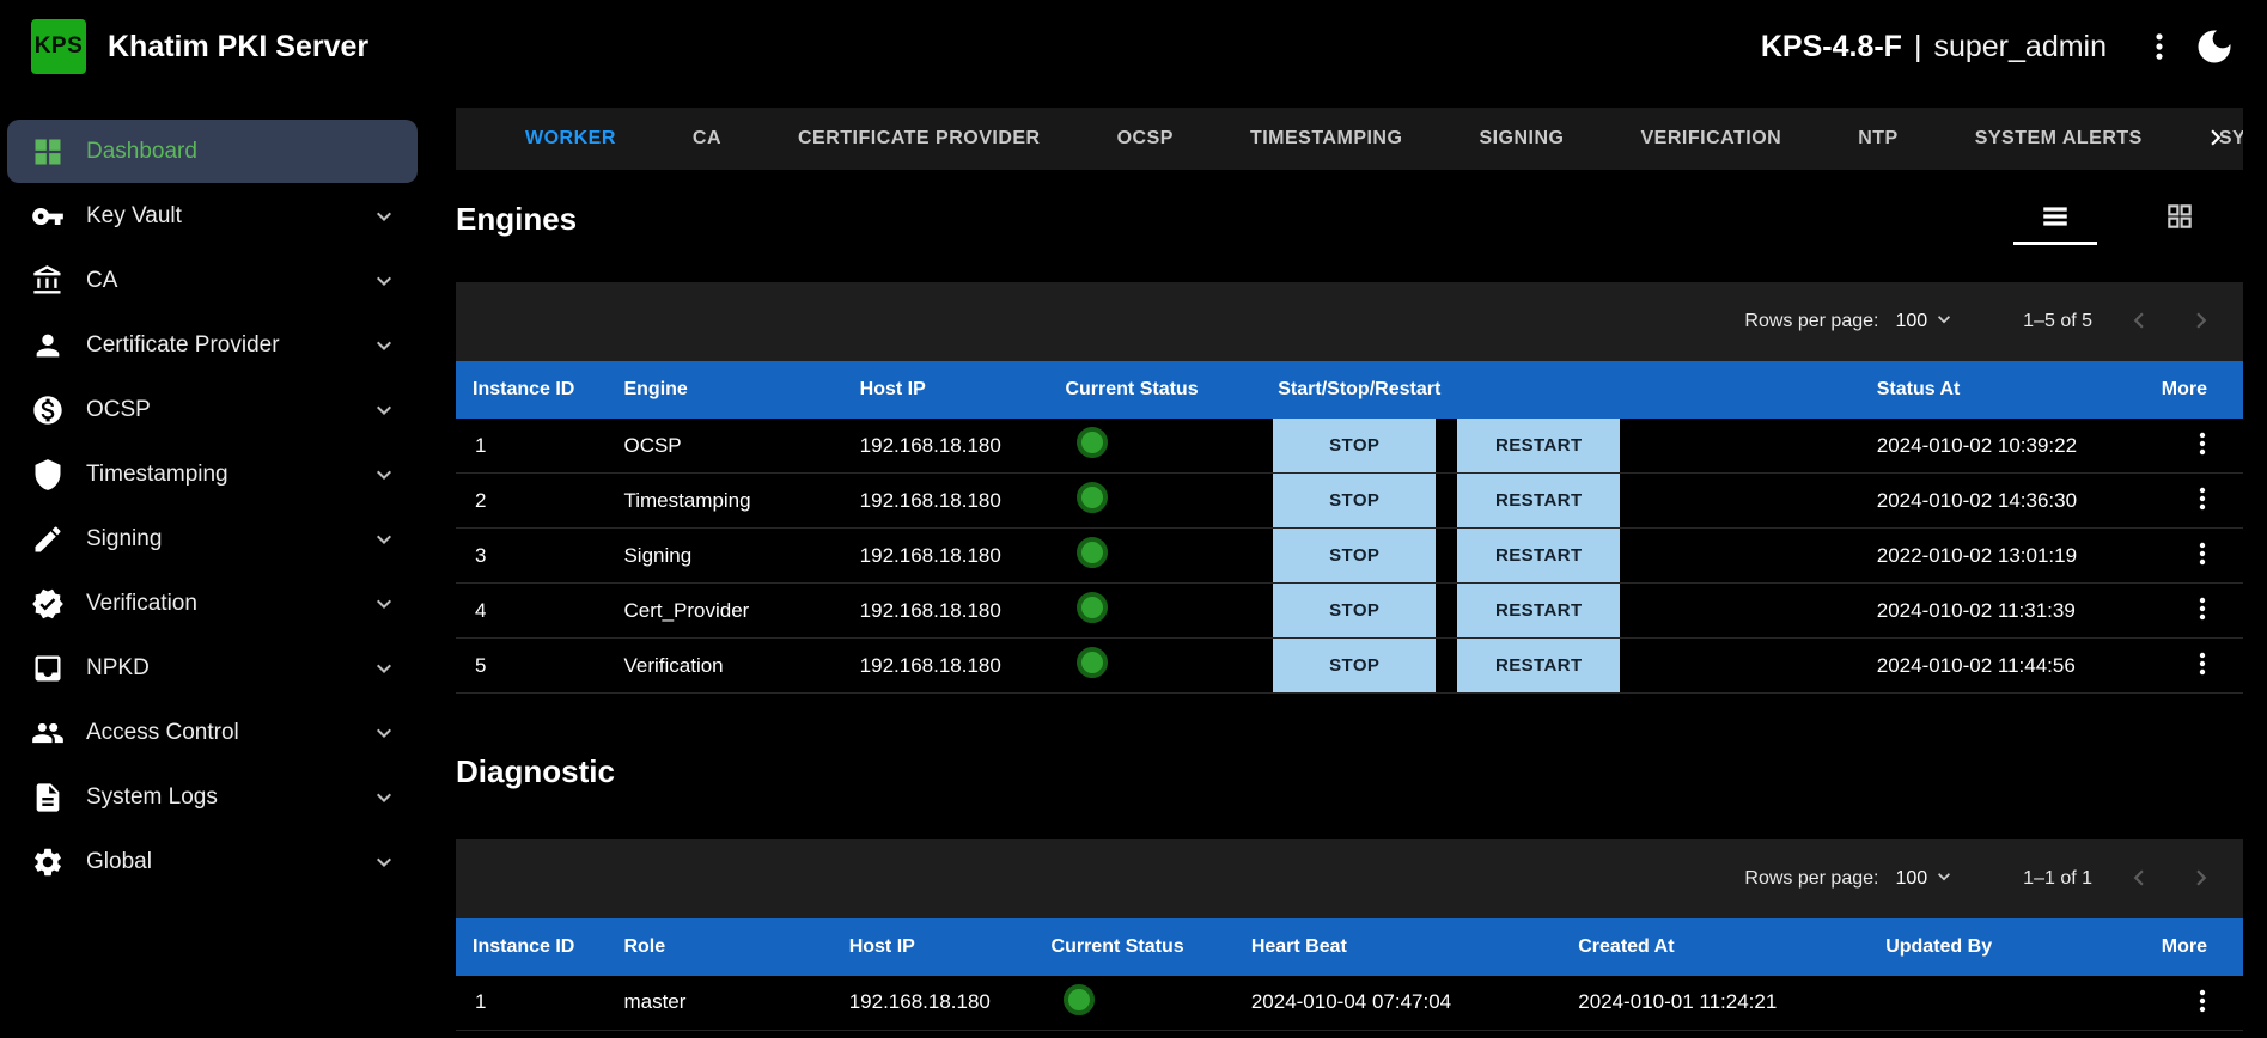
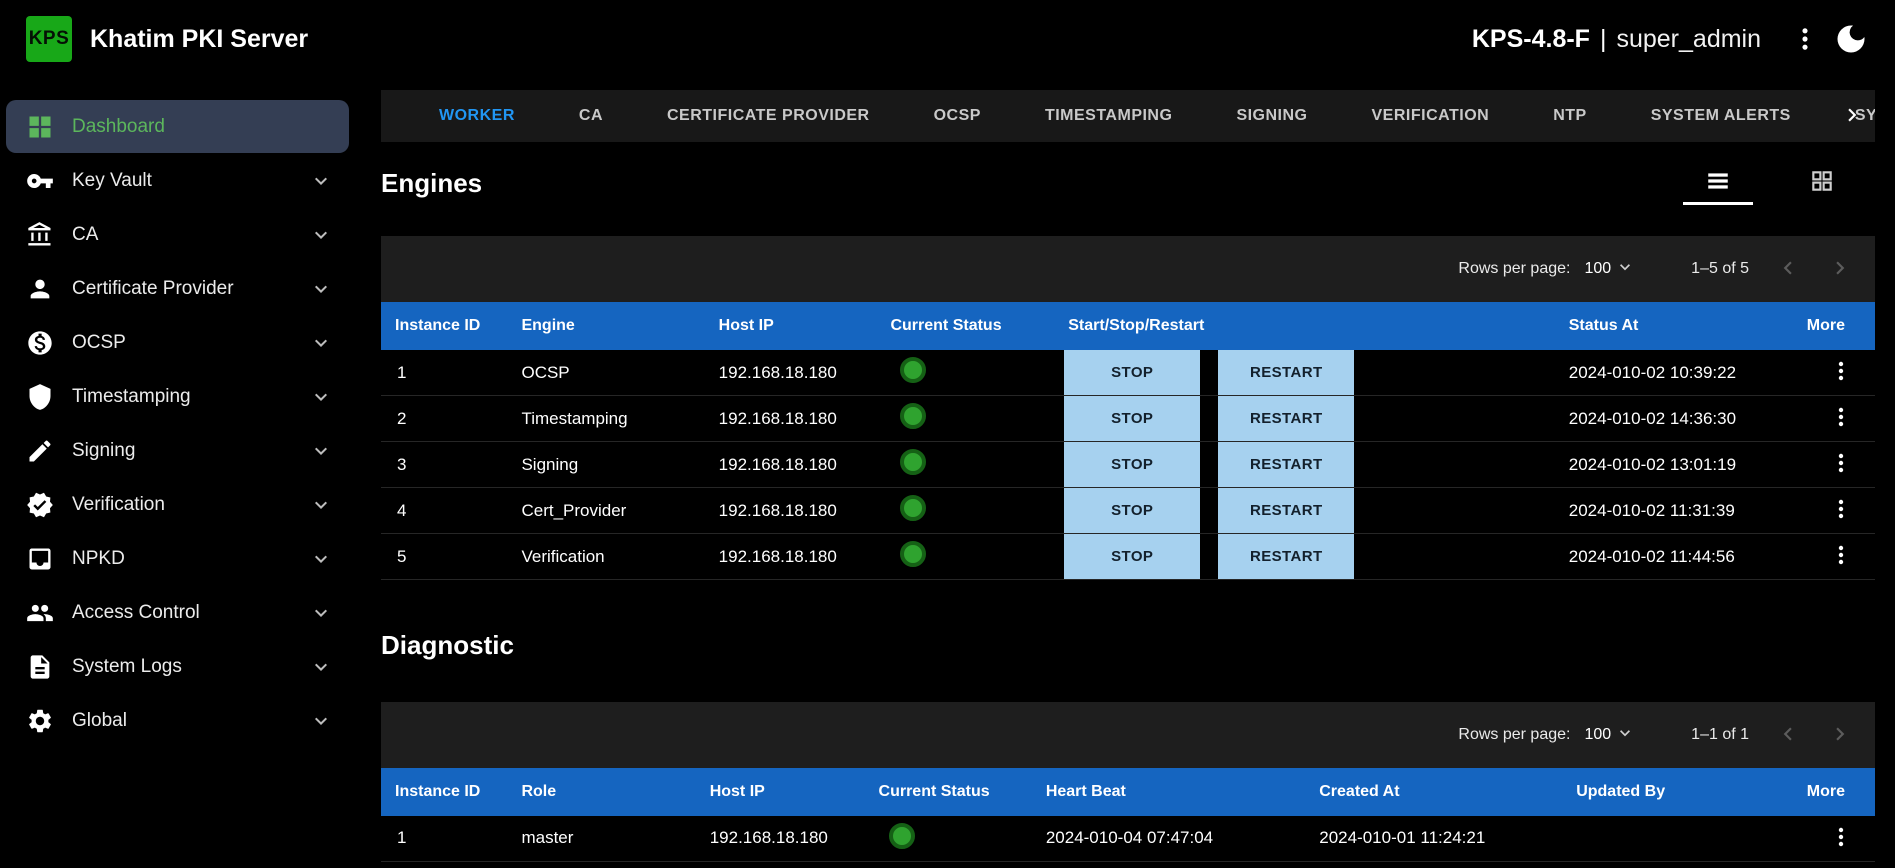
  KPS
  Khatim PKI Server
  KPS-4.8-F
  |
  super_admin
  Dashboard
  Key Vault
  CA
  Certificate Provider
  OCSP
  Timestamping
  Signing
  Verification
  NPKD
  Access Control
  System Logs
  Global
  WORKER
  CA
  CERTIFICATE PROVIDER
  OCSP
  TIMESTAMPING
  SIGNING
  VERIFICATION
  NTP
  SYSTEM ALERTS
  Engines
  Rows per page:
  100
  1–5 of 5
  Instance ID	Engine	Host IP	Current Status	Start/Stop/Restart	Status At	More
  1	OCSP	192.168.18.180		STOP RESTART	2024-010-02 10:39:22
  2	Timestamping	192.168.18.180		STOP RESTART	2024-010-02 14:36:30
- 3	Signing	192.168.18.180		STOP RESTART	2022-010-02 13:01:19
+ 3	Signing	192.168.18.180		STOP RESTART	2024-010-02 13:01:19
  4	Cert_Provider	192.168.18.180		STOP RESTART	2024-010-02 11:31:39
  5	Verification	192.168.18.180		STOP RESTART	2024-010-02 11:44:56
  Diagnostic
  Rows per page:
  100
  1–1 of 1
  Instance ID	Role	Host IP	Current Status	Heart Beat	Created At	Updated By	More
  1	master	192.168.18.180		2024-010-04 07:47:04	2024-010-01 11:24:21
